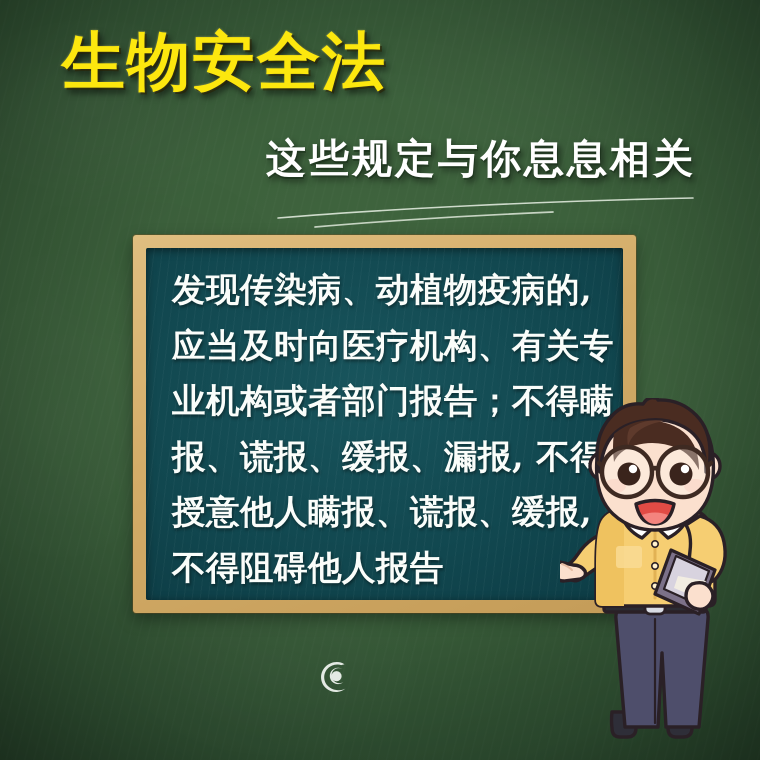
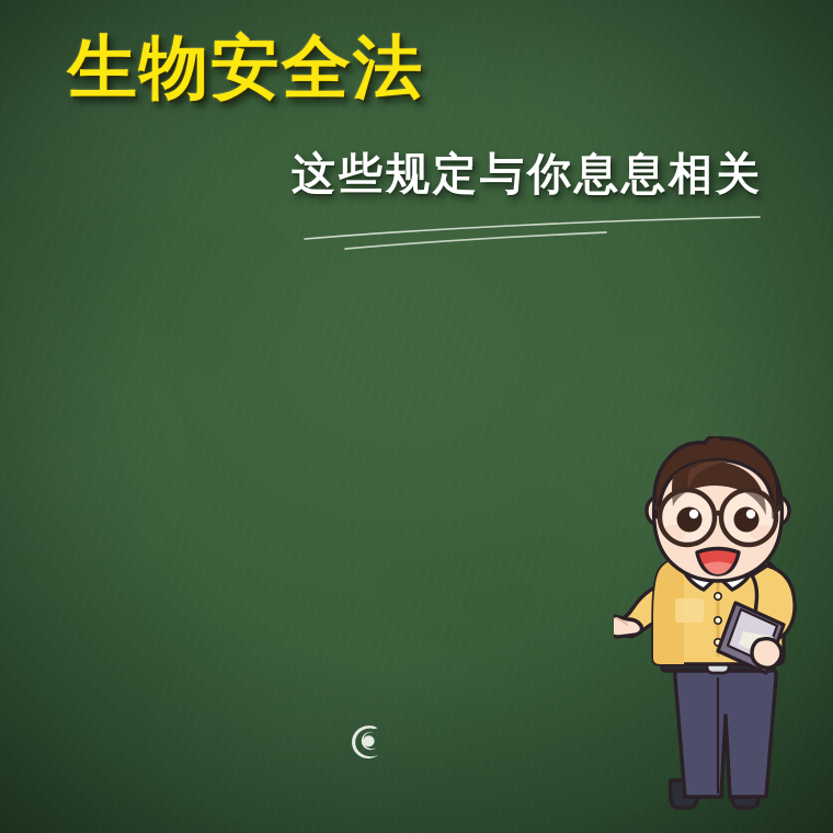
  生物安全法
  这些规定与你息息相关
- 发现传染病、动植物疫病的,
- 应当及时向医疗机构、有关专
- 业机构或者部门报告；不得瞒
- 报、谎报、缓报、漏报, 不得
- 授意他人瞒报、谎报、缓报,
- 不得阻碍他人报告
